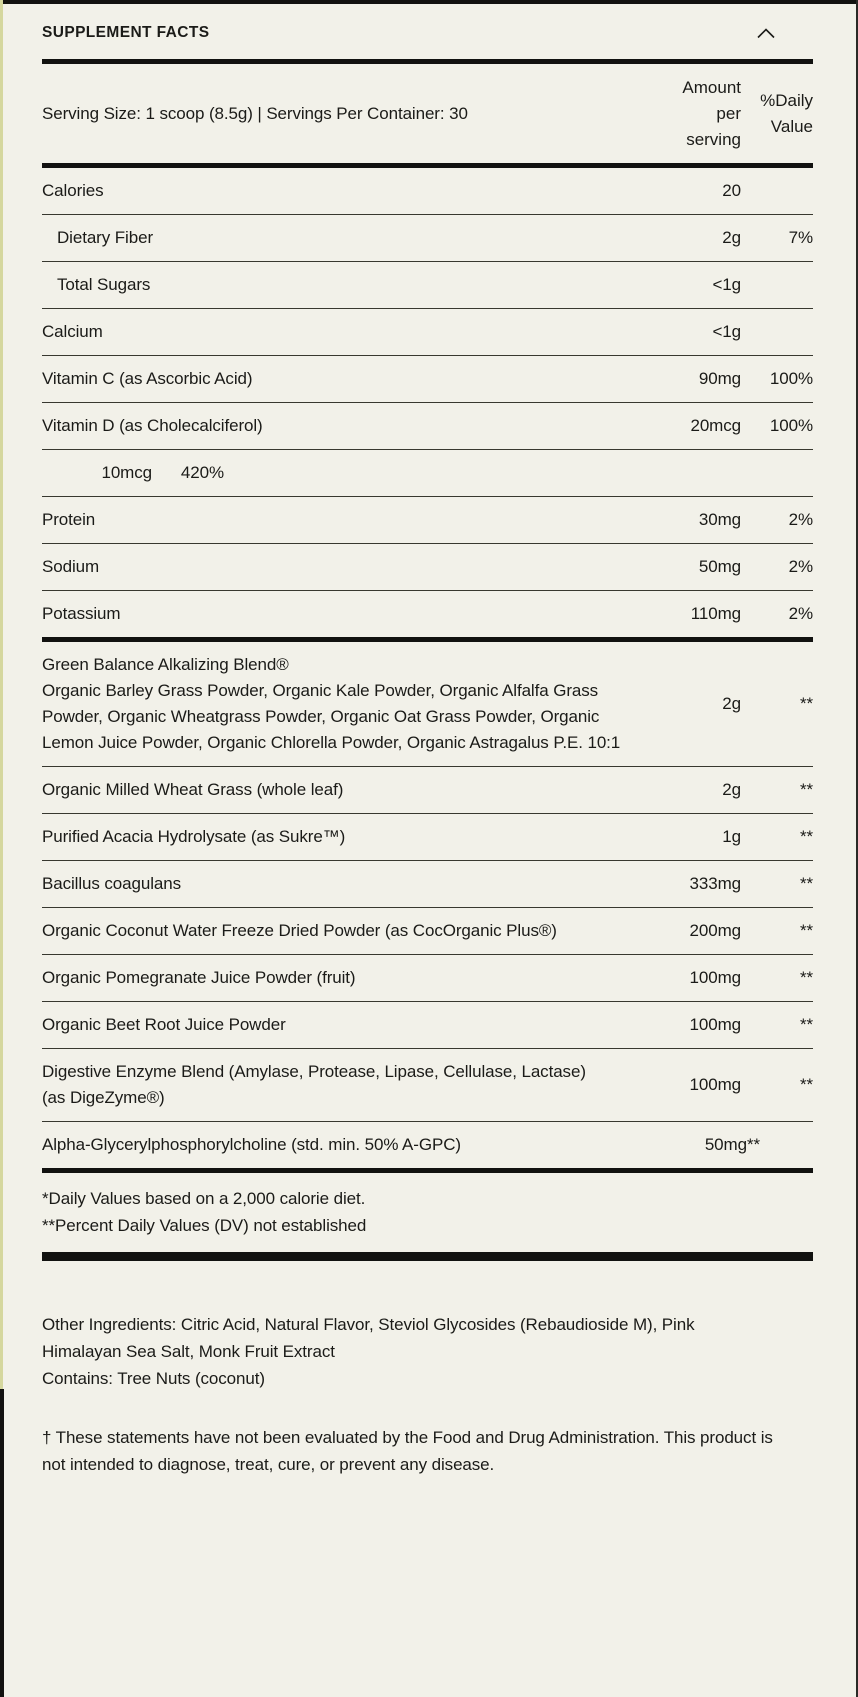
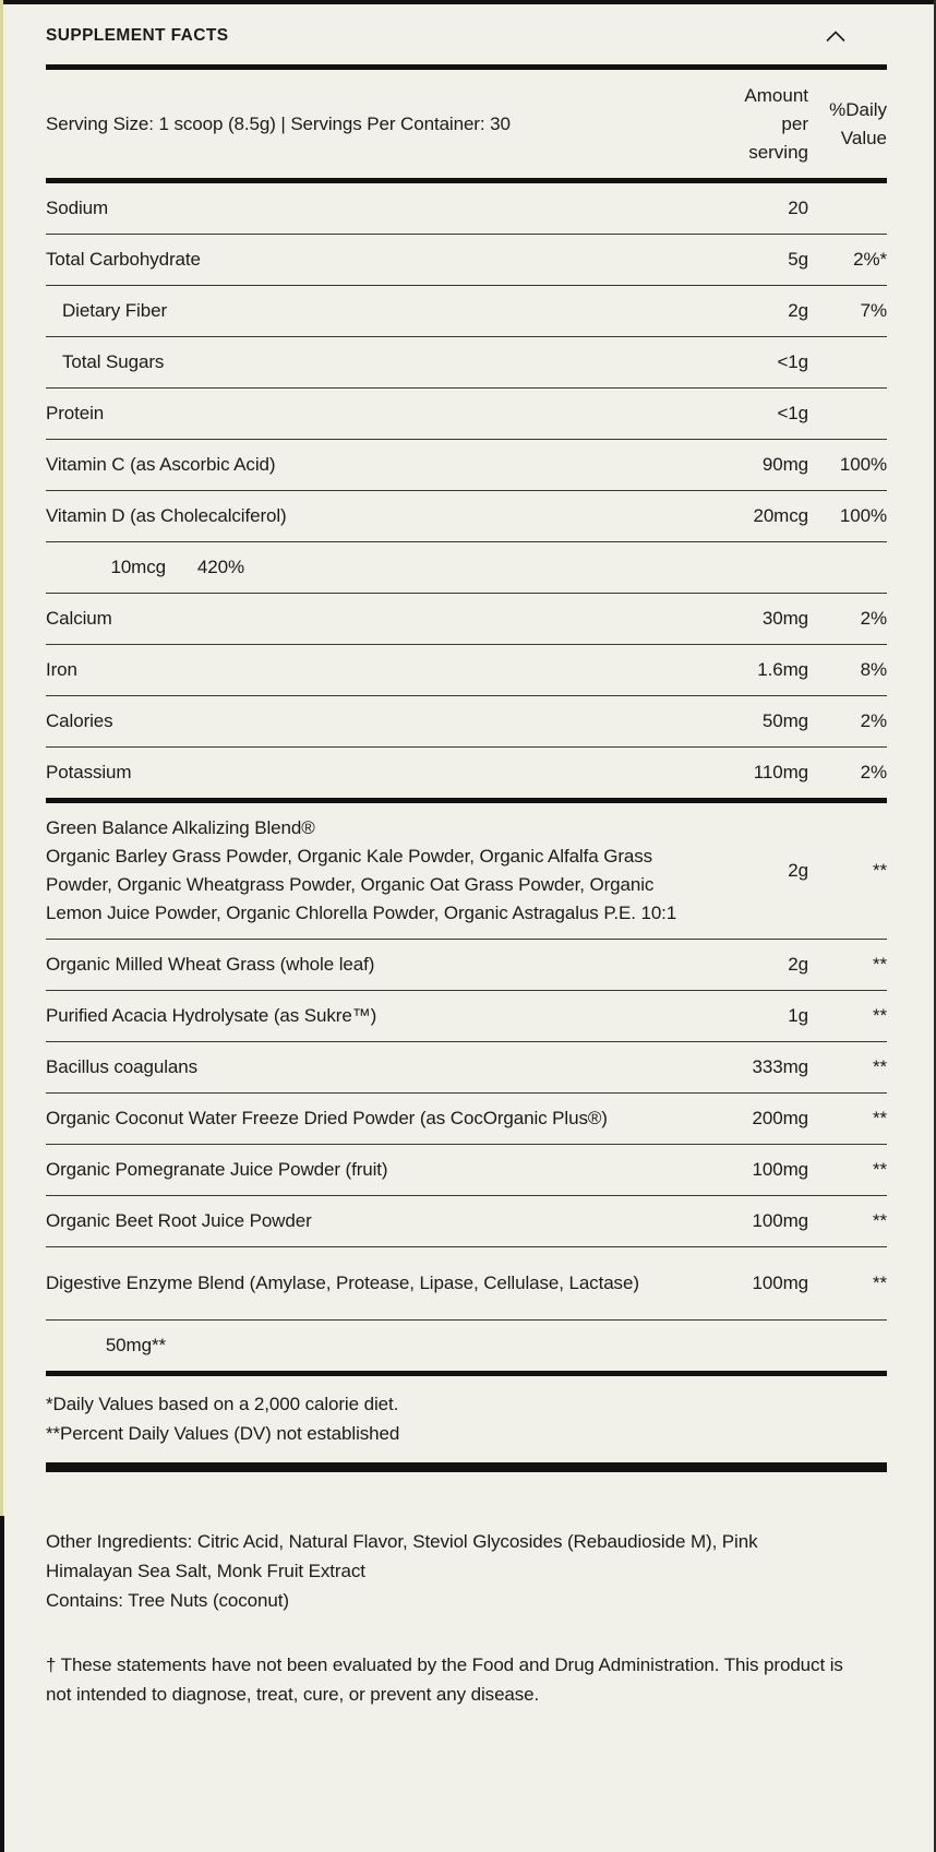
  SUPPLEMENT FACTS
  Serving Size: 1 scoop (8.5g) | Servings Per Container: 30
  Amount per serving
  %Daily Value
- Calories
+ Sodium
  20
+ Total Carbohydrate
+ 5g
+ 2%*
  Dietary Fiber
  2g
  7%
  Total Sugars
  <1g
- Calcium
+ Protein
  <1g
  Vitamin C (as Ascorbic Acid)
  90mg
  100%
  Vitamin D (as Cholecalciferol)
  20mcg
  100%
  10mcg
  420%
- Protein
+ Calcium
  30mg
  2%
+ Iron
+ 1.6mg
+ 8%
- Sodium
+ Calories
  50mg
  2%
  Potassium
  110mg
  2%
  Green Balance Alkalizing Blend®
  Organic Barley Grass Powder, Organic Kale Powder, Organic Alfalfa Grass Powder, Organic Wheatgrass Powder, Organic Oat Grass Powder, Organic Lemon Juice Powder, Organic Chlorella Powder, Organic Astragalus P.E. 10:1
  2g
  **
  Organic Milled Wheat Grass (whole leaf)
  2g
  **
  Purified Acacia Hydrolysate (as Sukre™)
  1g
  **
  Bacillus coagulans
  333mg
  **
  Organic Coconut Water Freeze Dried Powder (as CocOrganic Plus®)
  200mg
  **
  Organic Pomegranate Juice Powder (fruit)
  100mg
  **
  Organic Beet Root Juice Powder
  100mg
  **
  Digestive Enzyme Blend (Amylase, Protease, Lipase, Cellulase, Lactase)
- (as DigeZyme®)
  100mg
  **
- Alpha-Glycerylphosphorylcholine (std. min. 50% A-GPC)
  50mg**
  *Daily Values based on a 2,000 calorie diet.
  **Percent Daily Values (DV) not established
  Other Ingredients: Citric Acid, Natural Flavor, Steviol Glycosides (Rebaudioside M), Pink Himalayan Sea Salt, Monk Fruit Extract
  Contains: Tree Nuts (coconut)
  † These statements have not been evaluated by the Food and Drug Administration. This product is not intended to diagnose, treat, cure, or prevent any disease.
